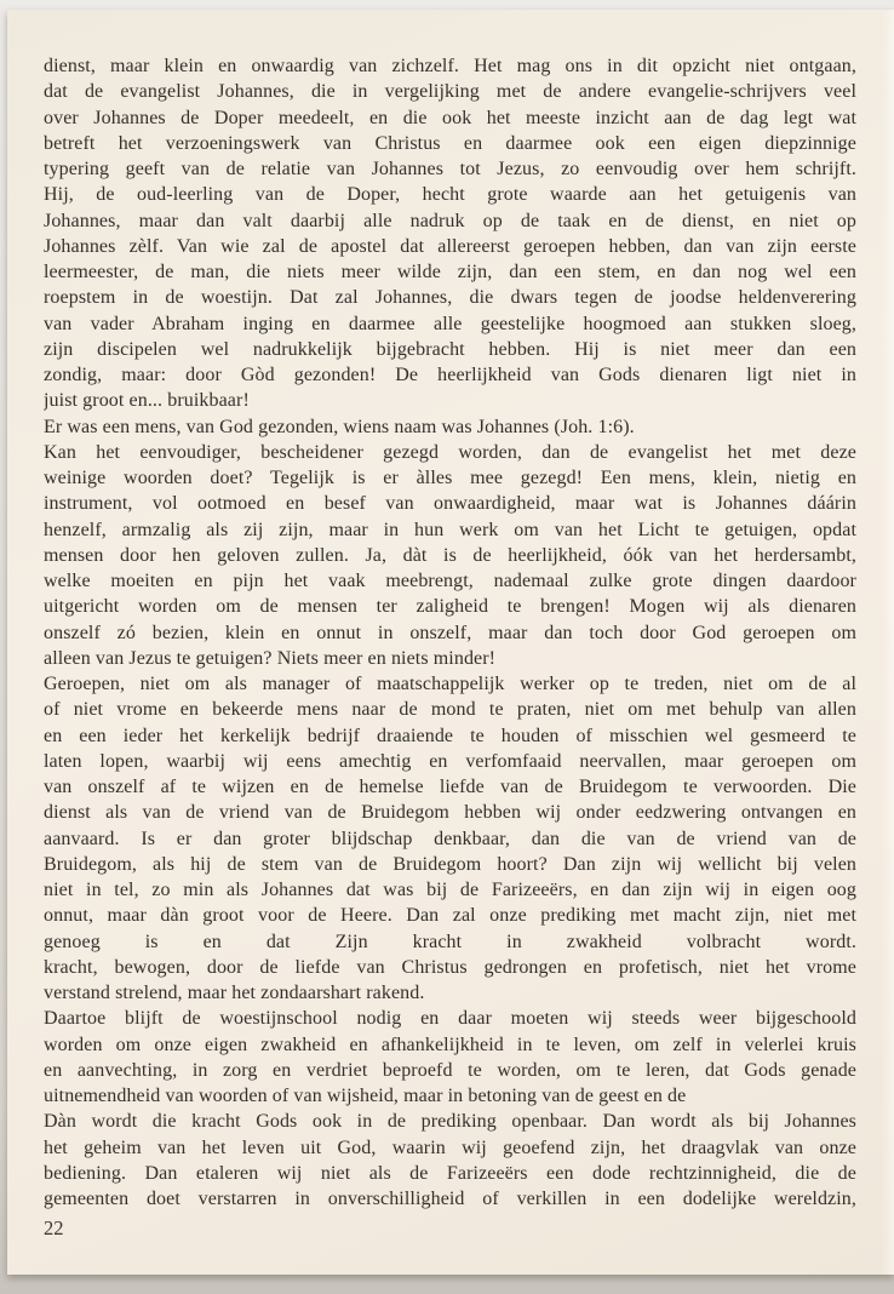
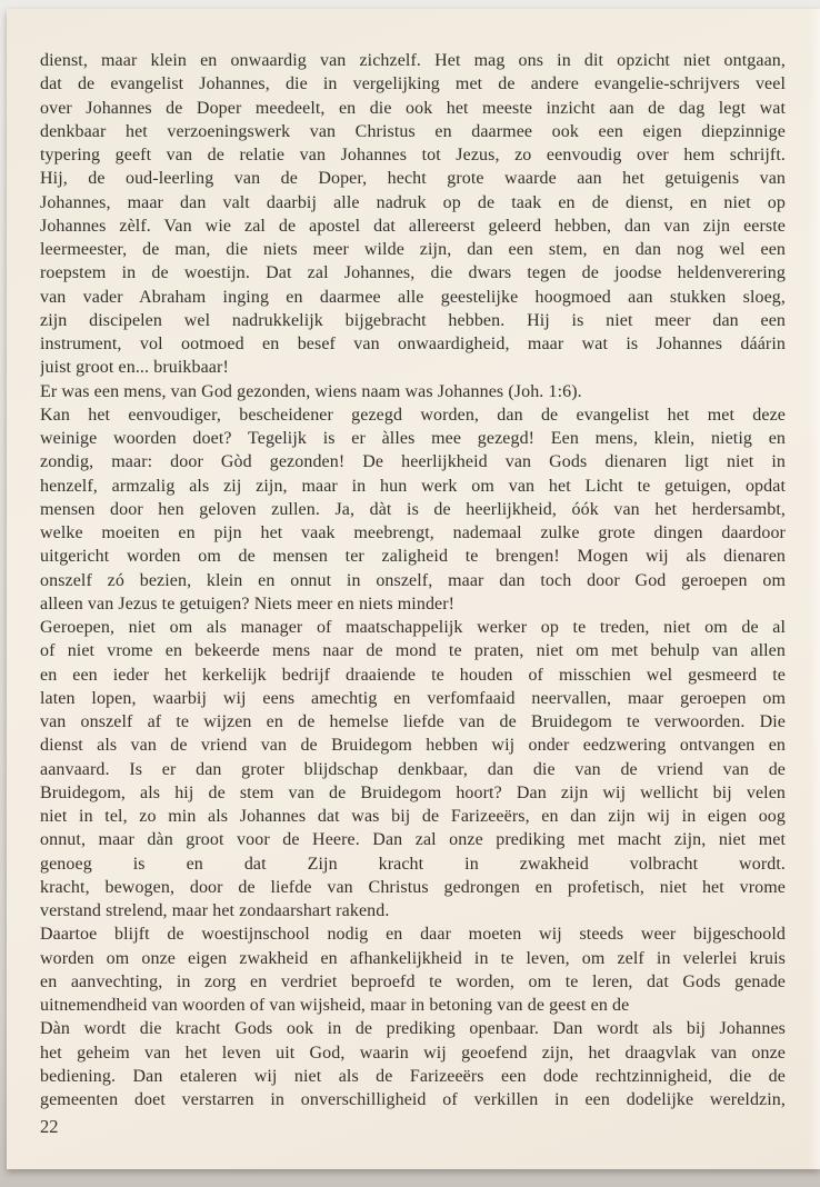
  dienst, maar klein en onwaardig van zichzelf. Het mag ons in dit opzicht niet ontgaan,
  dat de evangelist Johannes, die in vergelijking met de andere evangelie-schrijvers veel
  over Johannes de Doper meedeelt, en die ook het meeste inzicht aan de dag legt wat
- betreft het verzoeningswerk van Christus en daarmee ook een eigen diepzinnige
+ denkbaar het verzoeningswerk van Christus en daarmee ook een eigen diepzinnige
  typering geeft van de relatie van Johannes tot Jezus, zo eenvoudig over hem schrijft.
  Hij, de oud-leerling van de Doper, hecht grote waarde aan het getuigenis van
  Johannes, maar dan valt daarbij alle nadruk op de taak en de dienst, en niet op
- Johannes zèlf. Van wie zal de apostel dat allereerst geroepen hebben, dan van zijn eerste
+ Johannes zèlf. Van wie zal de apostel dat allereerst geleerd hebben, dan van zijn eerste
  leermeester, de man, die niets meer wilde zijn, dan een stem, en dan nog wel een
  roepstem in de woestijn. Dat zal Johannes, die dwars tegen de joodse heldenverering
  van vader Abraham inging en daarmee alle geestelijke hoogmoed aan stukken sloeg,
  zijn discipelen wel nadrukkelijk bijgebracht hebben. Hij is niet meer dan een
- zondig, maar: door Gòd gezonden! De heerlijkheid van Gods dienaren ligt niet in
+ instrument, vol ootmoed en besef van onwaardigheid, maar wat is Johannes dáárin
  juist groot en... bruikbaar!
  Er was een mens, van God gezonden, wiens naam was Johannes (Joh. 1:6).
  Kan het eenvoudiger, bescheidener gezegd worden, dan de evangelist het met deze
  weinige woorden doet? Tegelijk is er àlles mee gezegd! Een mens, klein, nietig en
- instrument, vol ootmoed en besef van onwaardigheid, maar wat is Johannes dáárin
+ zondig, maar: door Gòd gezonden! De heerlijkheid van Gods dienaren ligt niet in
  henzelf, armzalig als zij zijn, maar in hun werk om van het Licht te getuigen, opdat
  mensen door hen geloven zullen. Ja, dàt is de heerlijkheid, óók van het herdersambt,
  welke moeiten en pijn het vaak meebrengt, nademaal zulke grote dingen daardoor
  uitgericht worden om de mensen ter zaligheid te brengen! Mogen wij als dienaren
  onszelf zó bezien, klein en onnut in onszelf, maar dan toch door God geroepen om
  alleen van Jezus te getuigen? Niets meer en niets minder!
  Geroepen, niet om als manager of maatschappelijk werker op te treden, niet om de al
  of niet vrome en bekeerde mens naar de mond te praten, niet om met behulp van allen
  en een ieder het kerkelijk bedrijf draaiende te houden of misschien wel gesmeerd te
  laten lopen, waarbij wij eens amechtig en verfomfaaid neervallen, maar geroepen om
  van onszelf af te wijzen en de hemelse liefde van de Bruidegom te verwoorden. Die
  dienst als van de vriend van de Bruidegom hebben wij onder eedzwering ontvangen en
  aanvaard. Is er dan groter blijdschap denkbaar, dan die van de vriend van de
  Bruidegom, als hij de stem van de Bruidegom hoort? Dan zijn wij wellicht bij velen
  niet in tel, zo min als Johannes dat was bij de Farizeeërs, en dan zijn wij in eigen oog
  onnut, maar dàn groot voor de Heere. Dan zal onze prediking met macht zijn, niet met
  genoeg is en dat Zijn kracht in zwakheid volbracht wordt.
  kracht, bewogen, door de liefde van Christus gedrongen en profetisch, niet het vrome
  verstand strelend, maar het zondaarshart rakend.
  Daartoe blijft de woestijnschool nodig en daar moeten wij steeds weer bijgeschoold
  worden om onze eigen zwakheid en afhankelijkheid in te leven, om zelf in velerlei kruis
  en aanvechting, in zorg en verdriet beproefd te worden, om te leren, dat Gods genade
  uitnemendheid van woorden of van wijsheid, maar in betoning van de geest en de
  Dàn wordt die kracht Gods ook in de prediking openbaar. Dan wordt als bij Johannes
  het geheim van het leven uit God, waarin wij geoefend zijn, het draagvlak van onze
  bediening. Dan etaleren wij niet als de Farizeeërs een dode rechtzinnigheid, die de
  gemeenten doet verstarren in onverschilligheid of verkillen in een dodelijke wereldzin,
  22
